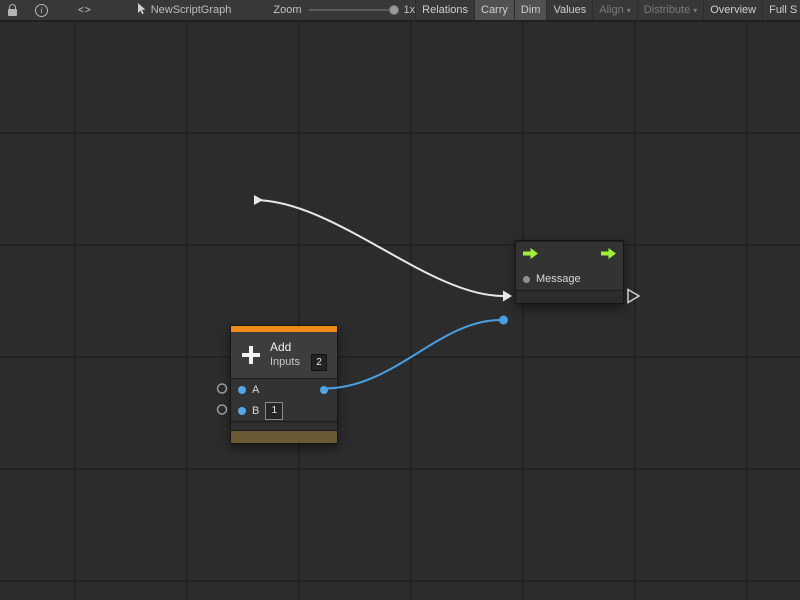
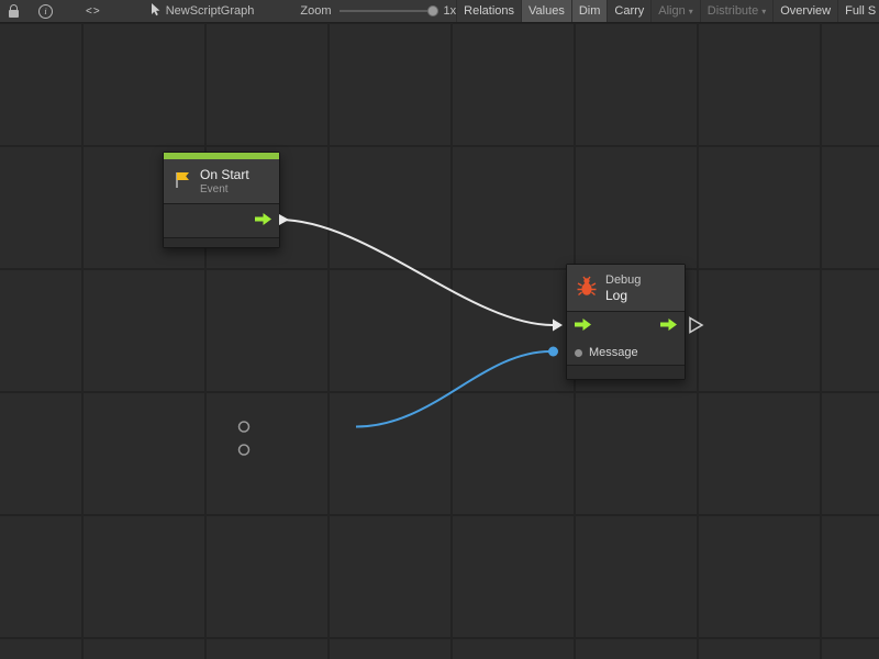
  i
  <>
  NewScriptGraph
  Zoom
  1x
  Relations
- Carry
+ Values
  Dim
- Values
+ Carry
  Align
  ▾
  Distribute
  ▾
  Overview
  Full S
+ On Start
+ Event
+ Debug
+ Log
  Message
- Add
- Inputs
- 2
- A
- B
- 1
